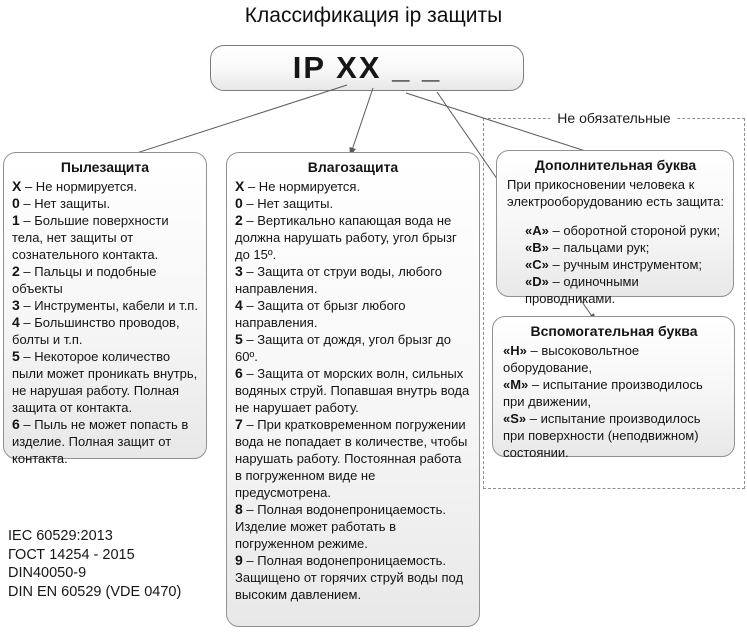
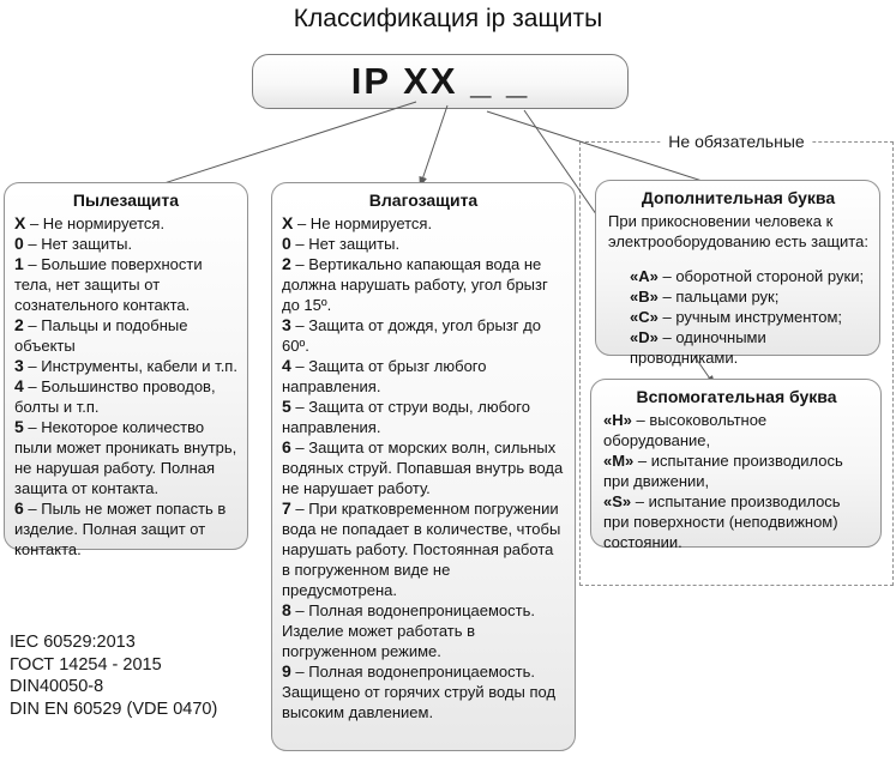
  Классификация ip защиты
  IP XX _ _
  Не обязательные
  Пылезащита
  X – Не нормируется.
  0 – Нет защиты.
  1 – Большие поверхности тела, нет защиты от сознательного контакта.
  2 – Пальцы и подобные объекты
  3 – Инструменты, кабели и т.п.
  4 – Большинство проводов, болты и т.п.
  5 – Некоторое количество пыли может проникать внутрь, не нарушая работу. Полная защита от контакта.
  6 – Пыль не может попасть в изделие. Полная защит от контакта.
  Влагозащита
  X – Не нормируется.
  0 – Нет защиты.
  2 – Вертикально капающая вода не должна нарушать работу, угол брызг до 15º.
- 3 – Защита от струи воды, любого направления.
+ 3 – Защита от дождя, угол брызг до 60º.
  4 – Защита от брызг любого направления.
- 5 – Защита от дождя, угол брызг до 60º.
+ 5 – Защита от струи воды, любого направления.
  6 – Защита от морских волн, сильных водяных струй. Попавшая внутрь вода не нарушает работу.
  7 – При кратковременном погружении вода не попадает в количестве, чтобы нарушать работу. Постоянная работа в погруженном виде не предусмотрена.
  8 – Полная водонепроницаемость. Изделие может работать в погруженном режиме.
  9 – Полная водонепроницаемость. Защищено от горячих струй воды под высоким давлением.
  Дополнительная буква
  При прикосновении человека к электрооборудованию есть защита:
  «A» – оборотной стороной руки;
  «B» – пальцами рук;
  «C» – ручным инструментом;
  «D» – одиночными проводниками.
  Вспомогательная буква
  «H» – высоковольтное оборудование,
  «M» – испытание производилось при движении,
  «S» – испытание производилось при поверхности (неподвижном) состоянии.
  IEC 60529:2013
  ГОСТ 14254 - 2015
- DIN40050-9
+ DIN40050-8
  DIN EN 60529 (VDE 0470)
